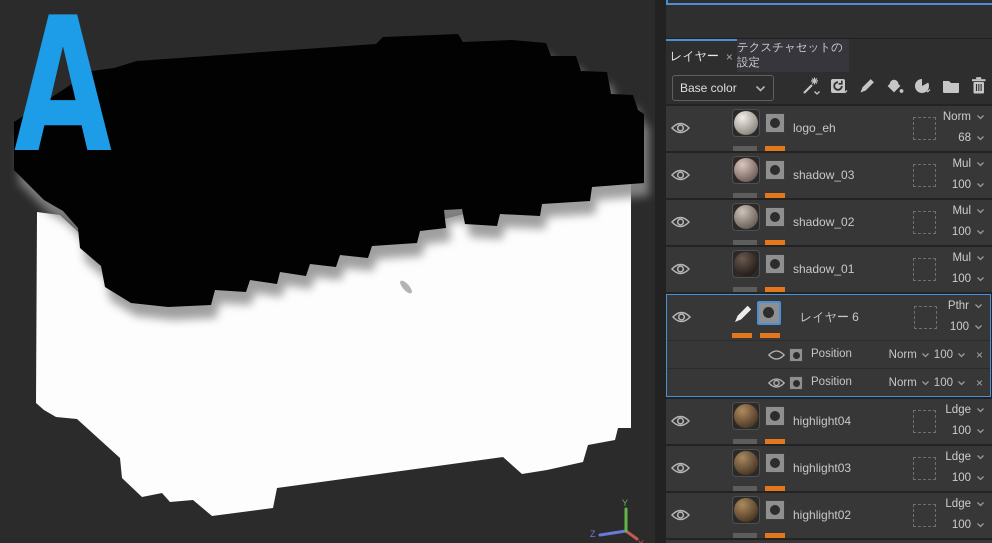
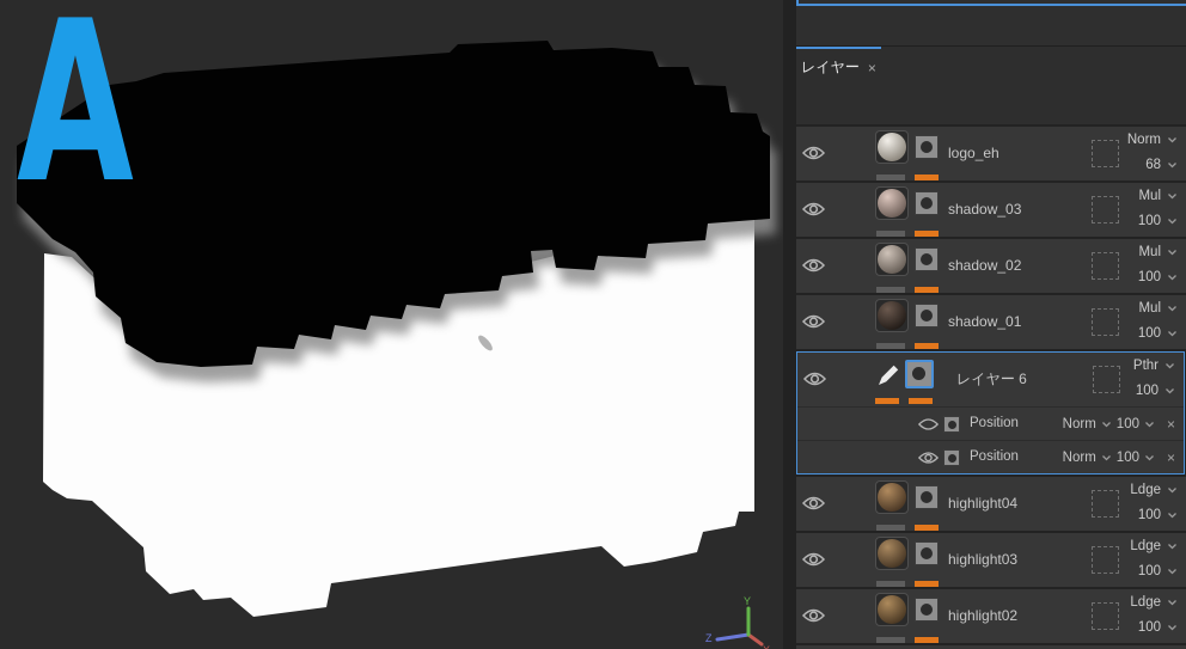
  A
  Y
  Z
  レイヤー
  ×
- テクスチャセットの設定
- Base color
  logo_eh
  Norm
  68
  shadow_03
  Mul
  100
  shadow_02
  Mul
  100
  shadow_01
  Mul
  100
  レイヤー 6
  Pthr
  100
  Position
  Norm
  100
  ×
  Position
  Norm
  100
  ×
  highlight04
  Ldge
  100
  highlight03
  Ldge
  100
  highlight02
  Ldge
  100
